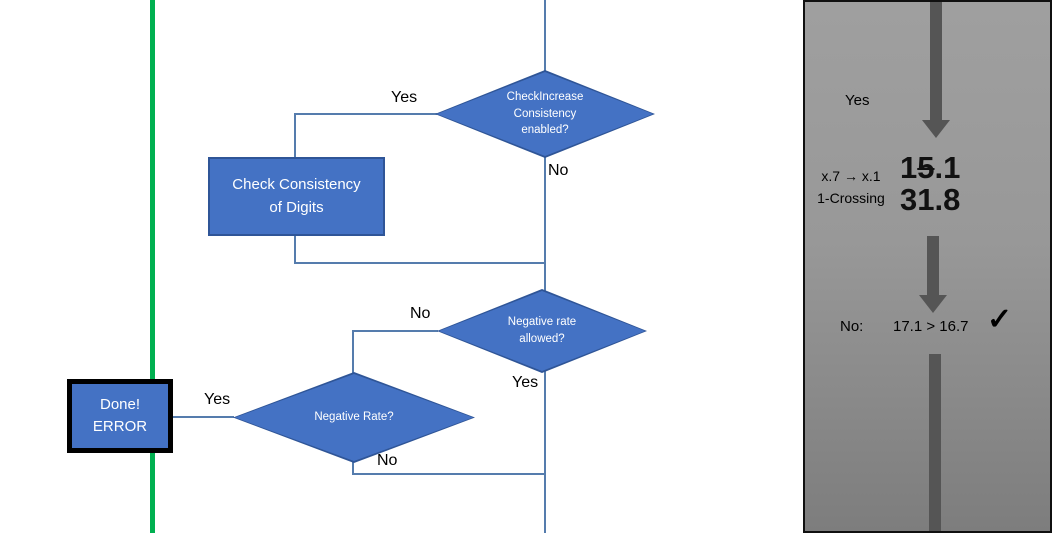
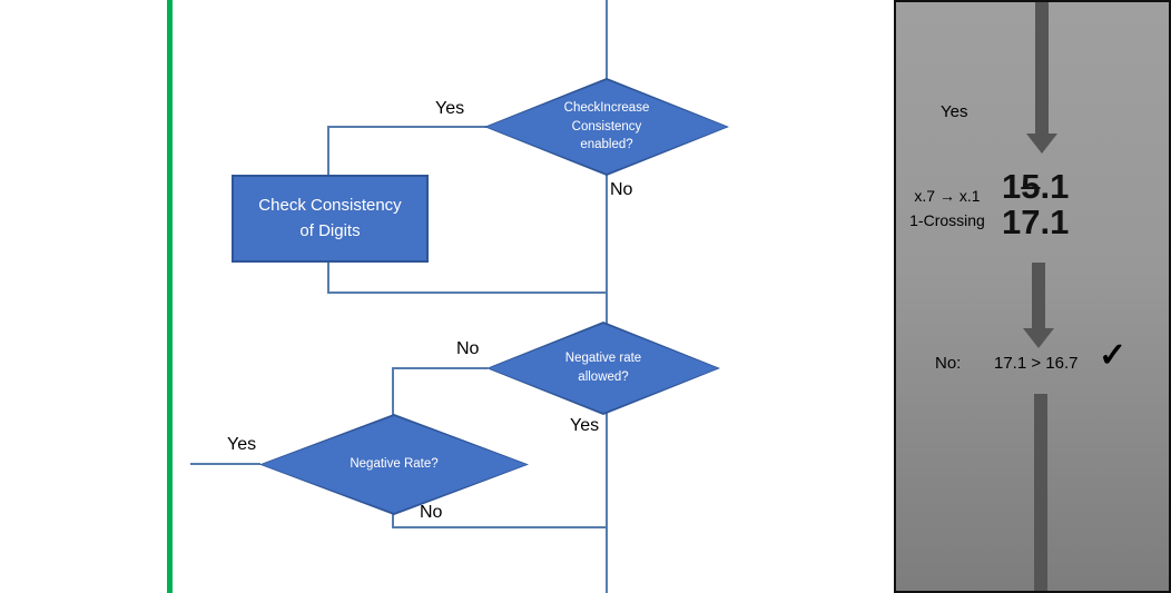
  CheckIncrease
  Consistency
  enabled?
  Check Consistency
  of Digits
  Negative rate
  allowed?
  Negative Rate?
- Done!
- ERROR
  Yes
  No
  No
  Yes
  Yes
  No
  Yes
  x.7 → x.1
  1-Crossing
  15.1
- 31.8
+ 17.1
  No:
  17.1 > 16.7
  ✓
